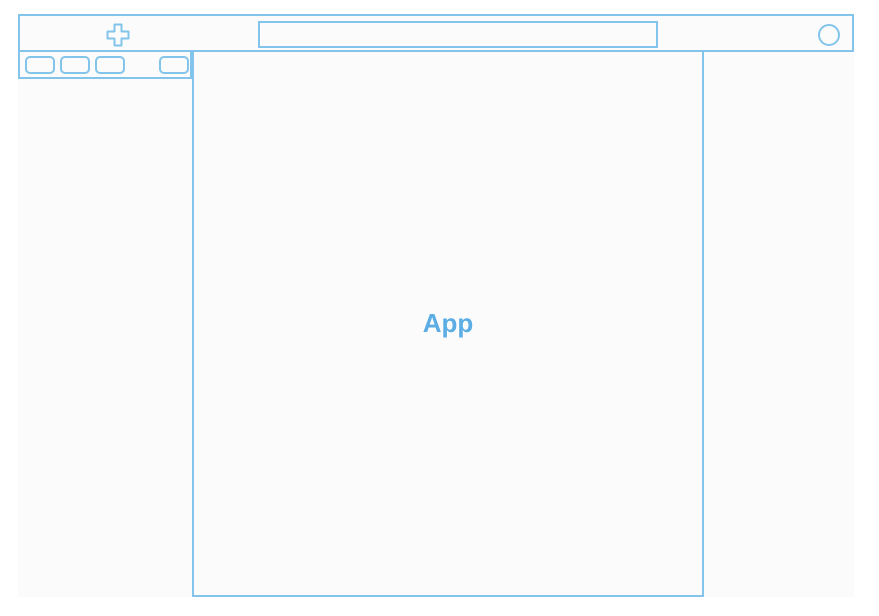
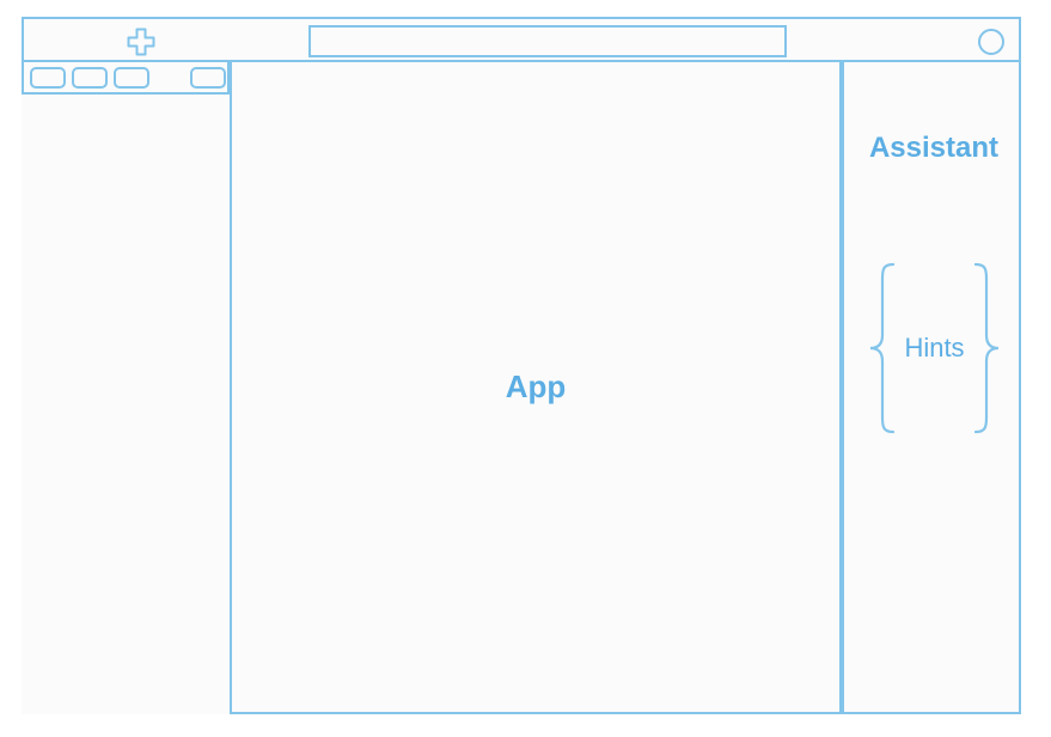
  App
+ Assistant
+ Hints
